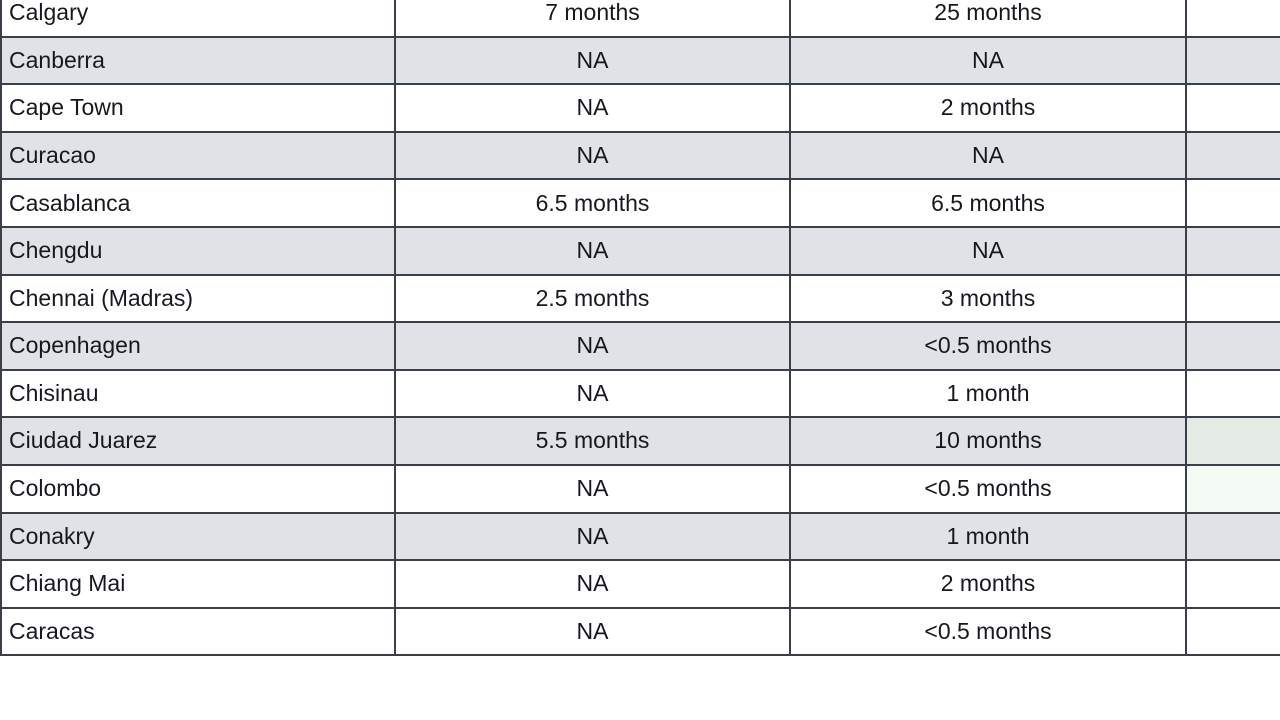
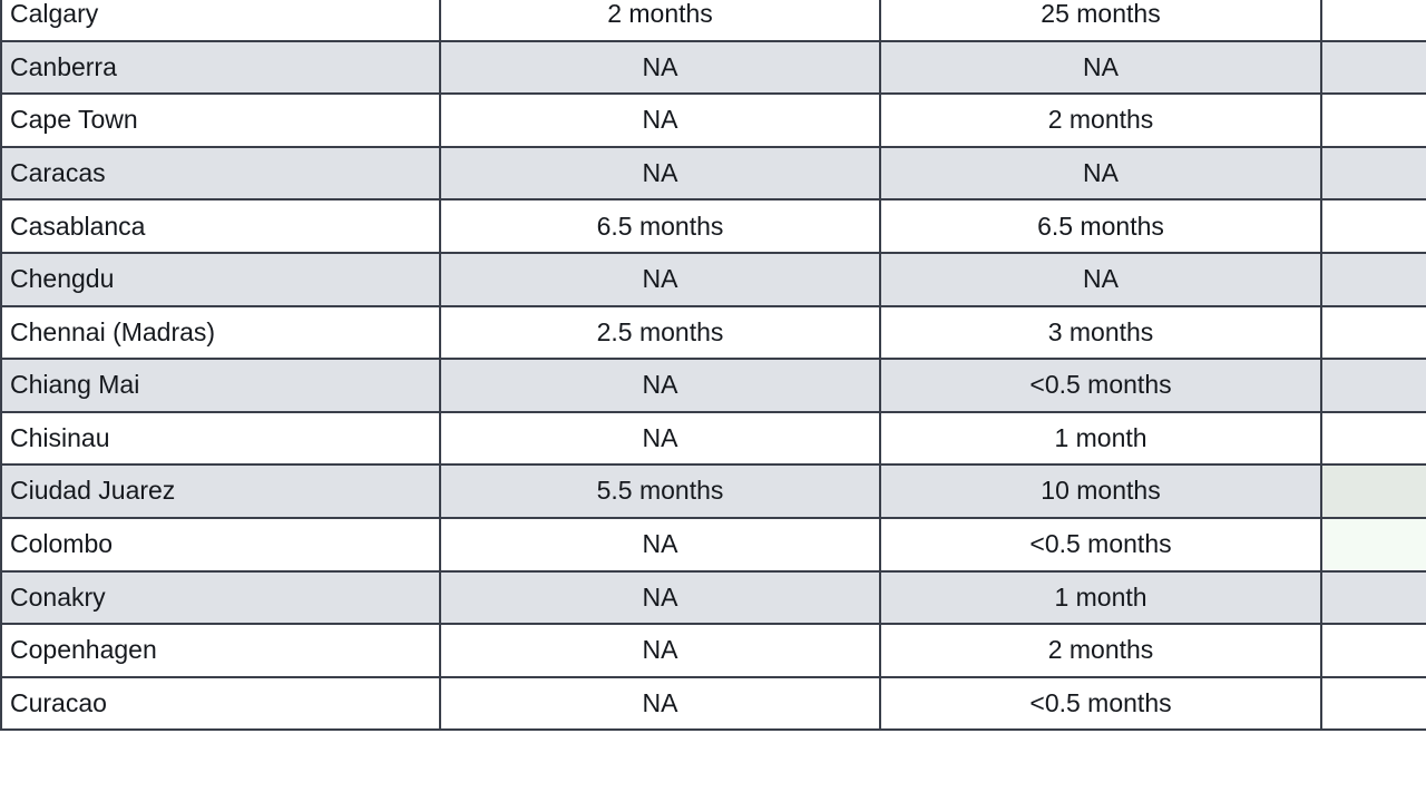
- Calgary	7 months	25 months
+ Calgary	2 months	25 months
  Canberra	NA	NA
  Cape Town	NA	2 months
- Curacao	NA	NA
+ Caracas	NA	NA
  Casablanca	6.5 months	6.5 months
  Chengdu	NA	NA
  Chennai (Madras)	2.5 months	3 months
- Copenhagen	NA	<0.5 months
+ Chiang Mai	NA	<0.5 months
  Chisinau	NA	1 month
  Ciudad Juarez	5.5 months	10 months
  Colombo	NA	<0.5 months
  Conakry	NA	1 month
- Chiang Mai	NA	2 months
+ Copenhagen	NA	2 months
- Caracas	NA	<0.5 months
+ Curacao	NA	<0.5 months
